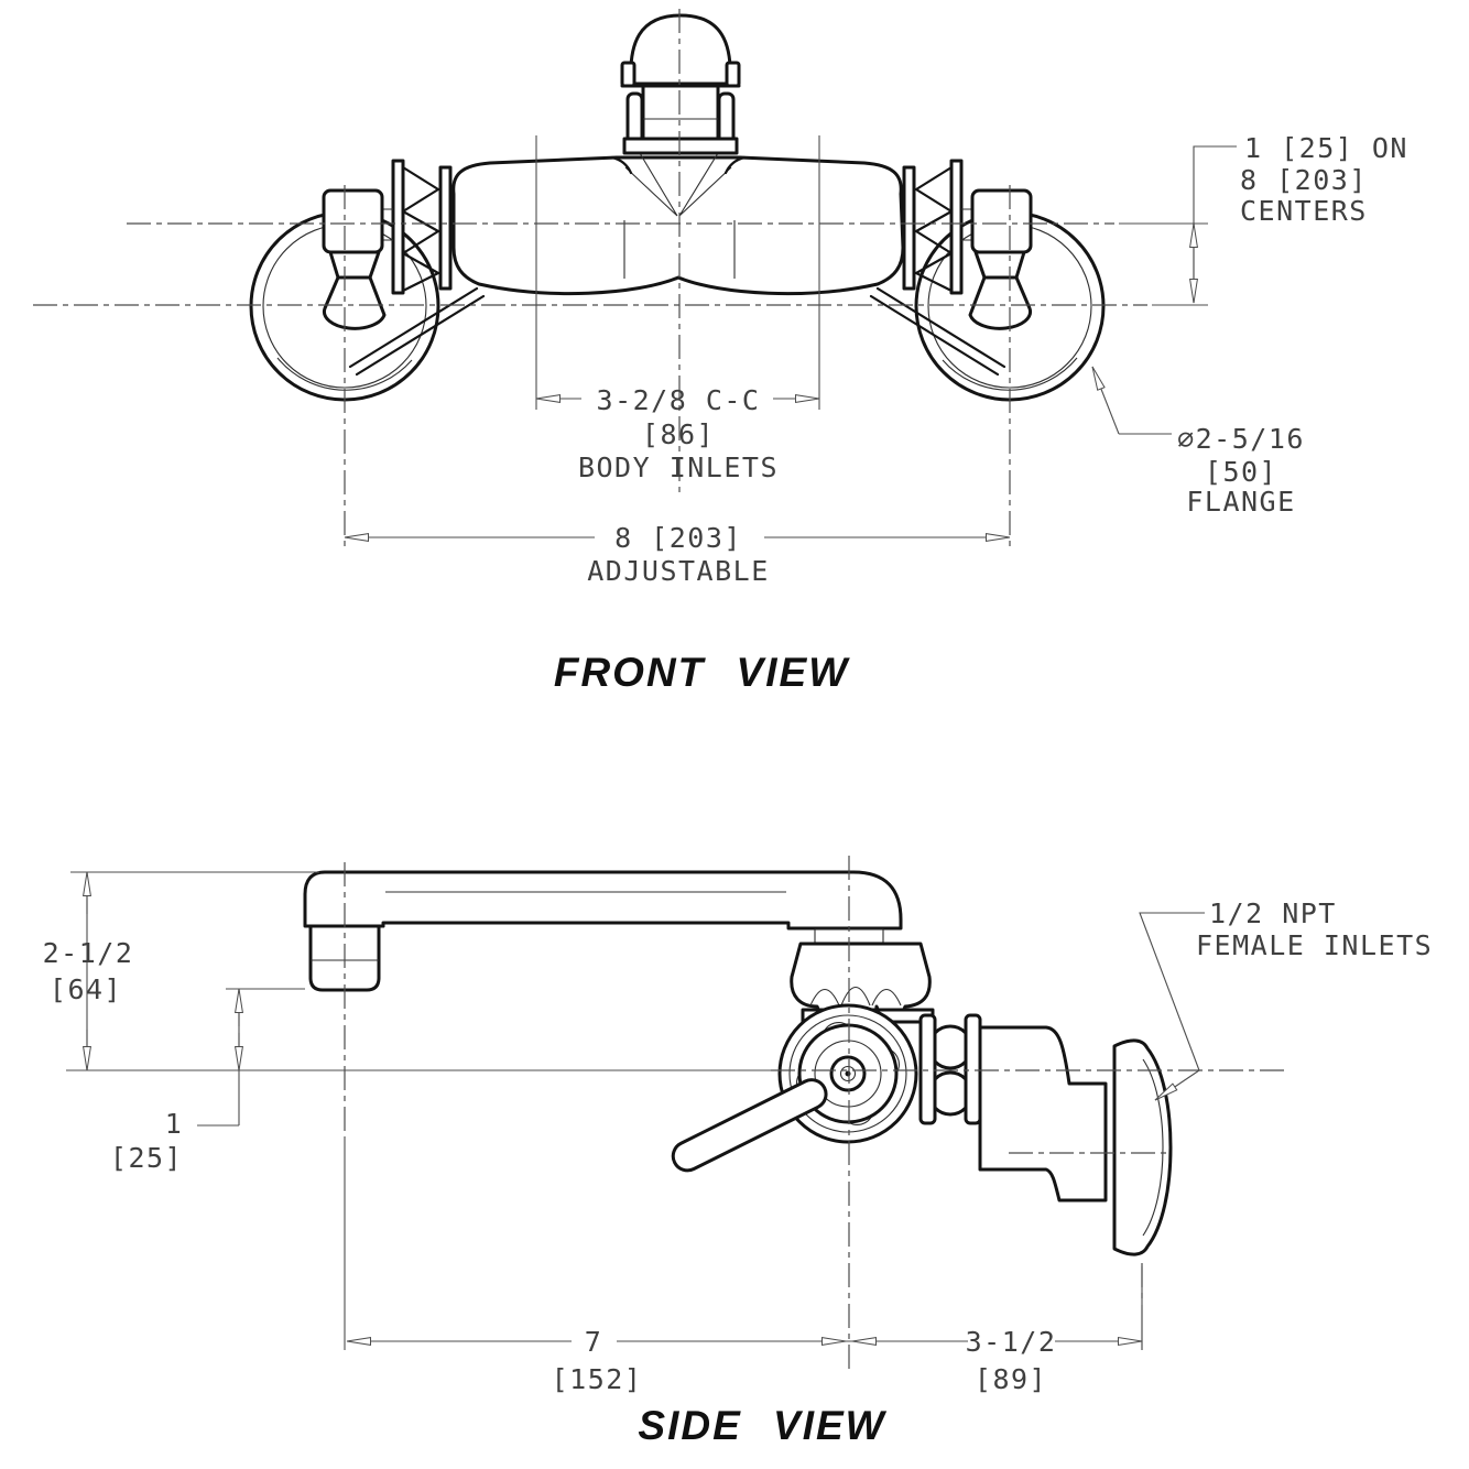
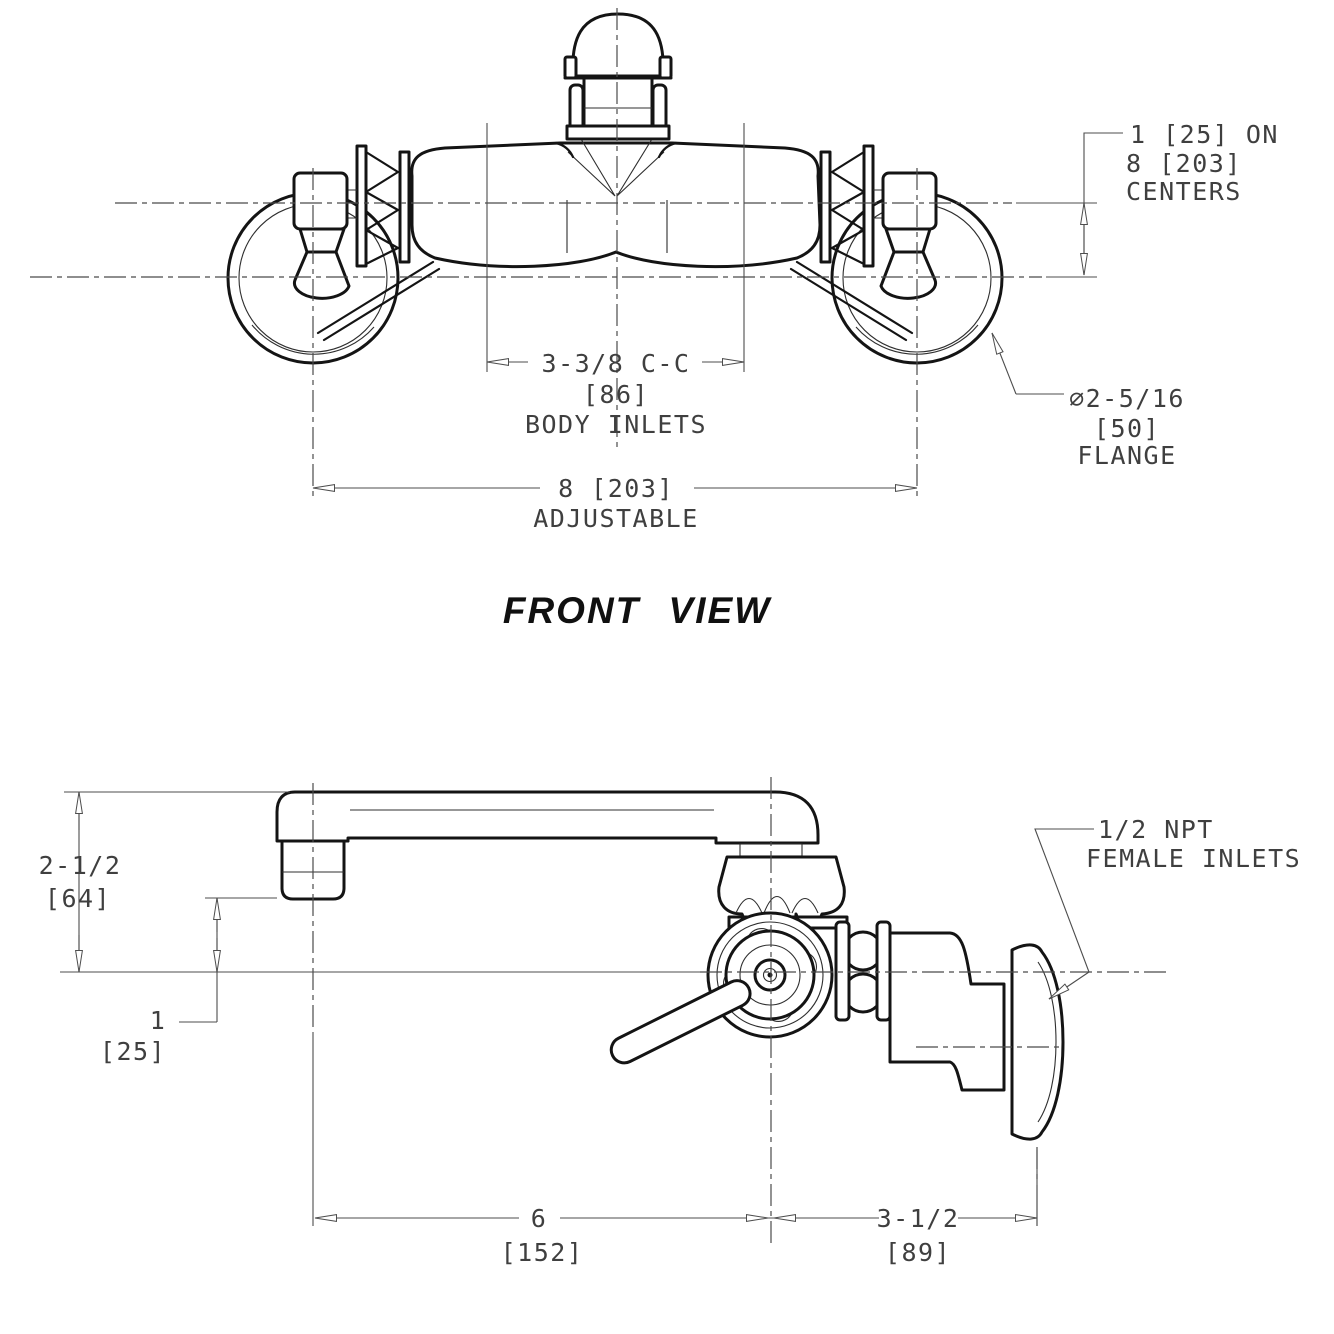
  1 [25] ON
  8 [203]
  CENTERS
- 3-2/8 C-C
+ 3-3/8 C-C
  [86]
  BODY INLETS
  ∅2-5/16
  [50]
  FLANGE
  8 [203]
  ADJUSTABLE
  FRONT VIEW
  2-1/2
  [64]
  1
  [25]
  1/2 NPT
  FEMALE INLETS
- 7
+ 6
  [152]
  3-1/2
  [89]
- SIDE VIEW
